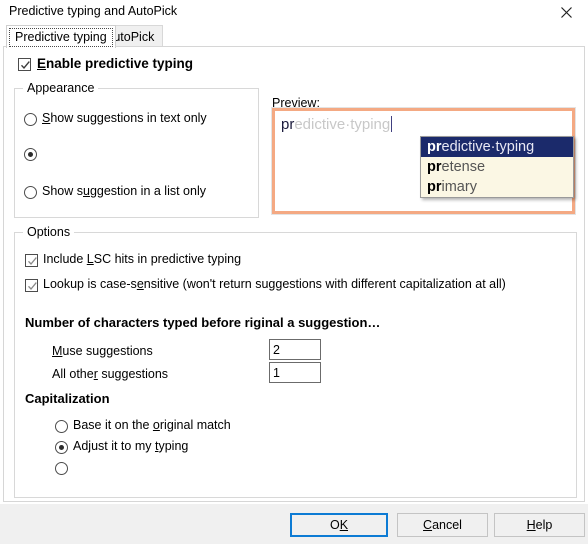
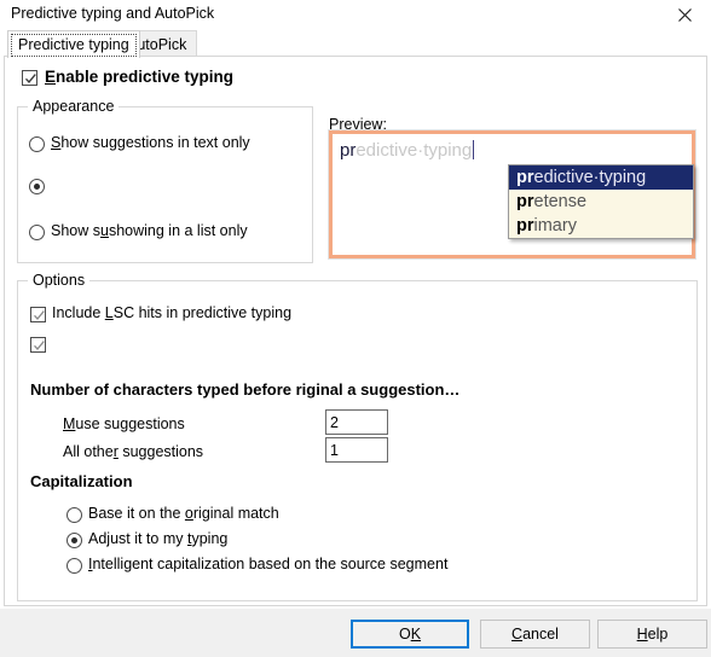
  Predictive typing and AutoPick
  Predictive typing
  utoPick
  Enable predictive typing
  Appearance
  Show suggestions in text only
- Show suggestion in a list only
+ Show sushowing in a list only
  Preview:
  predictive·typing
  predictive·typing
  pretense
  primary
  Options
  Include LSC hits in predictive typing
- Lookup is case-sensitive (won't return suggestions with different capitalization at all)
  Number of characters typed before riginal a suggestion…
  Muse suggestions
  2
  All other suggestions
  1
  Capitalization
  Base it on the original match
  Adjust it to my typing
+ Intelligent capitalization based on the source segment
  O
  K
  C
  ancel
  H
  elp
